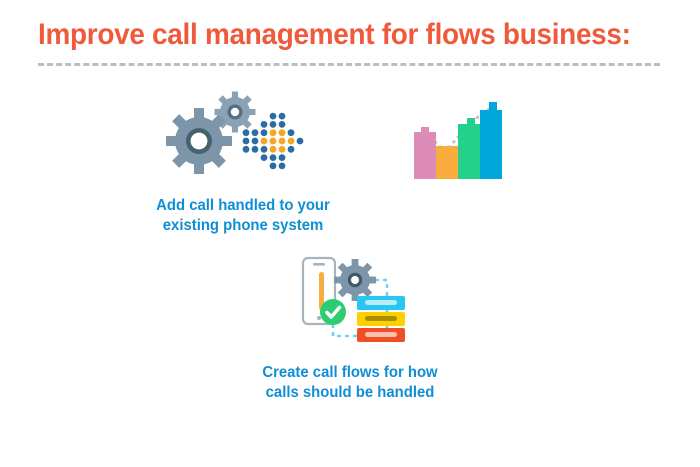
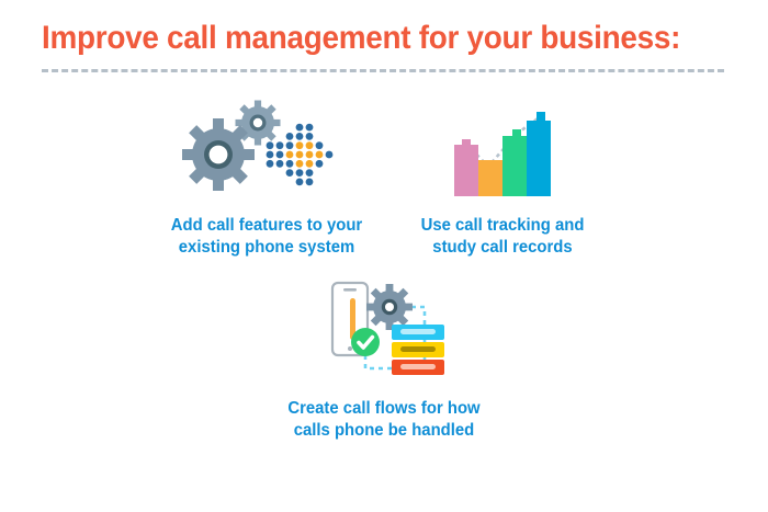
- Improve call management for flows business:
+ Improve call management for your business:
- Add call handled to your existing phone system
+ Add call features to your existing phone system
+ Use call tracking and study call records
- Create call flows for how calls should be handled
+ Create call flows for how calls phone be handled
